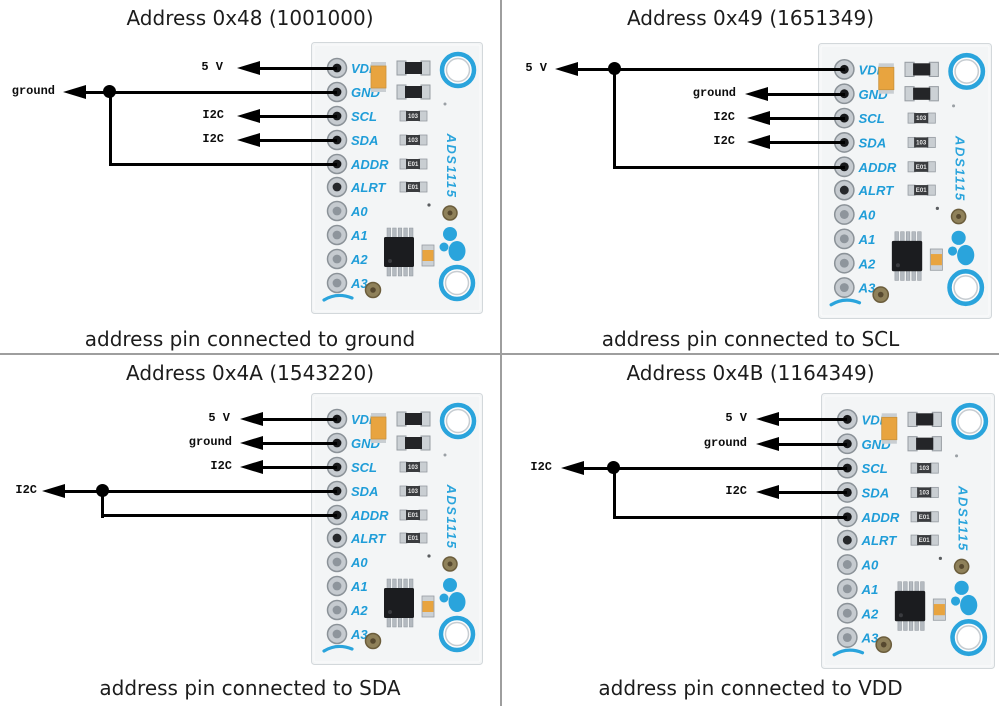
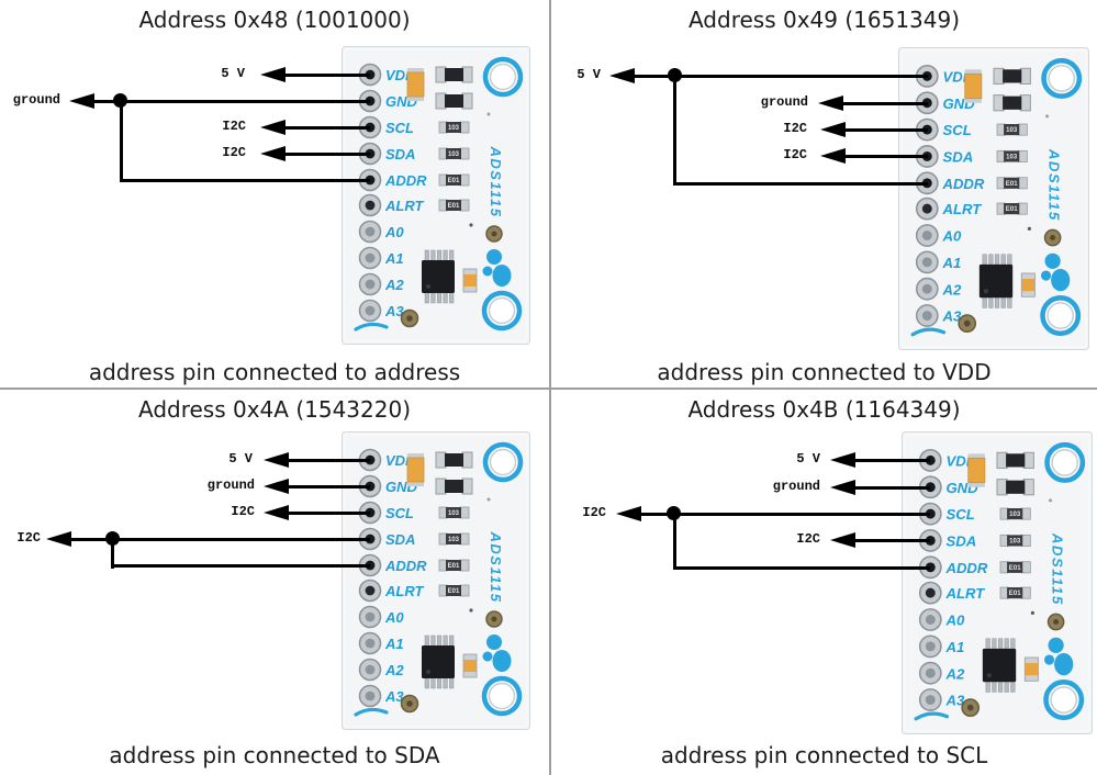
  Address 0x48 (1001000)
  5 V
  ground
  I2C
  I2C
- address pin connected to ground
+ address pin connected to address
  Address 0x49 (1651349)
  5 V
  ground
  I2C
  I2C
- address pin connected to SCL
+ address pin connected to VDD
  Address 0x4A (1543220)
  5 V
  ground
  I2C
  I2C
  address pin connected to SDA
  Address 0x4B (1164349)
  5 V
  ground
  I2C
  I2C
- address pin connected to VDD
+ address pin connected to SCL
